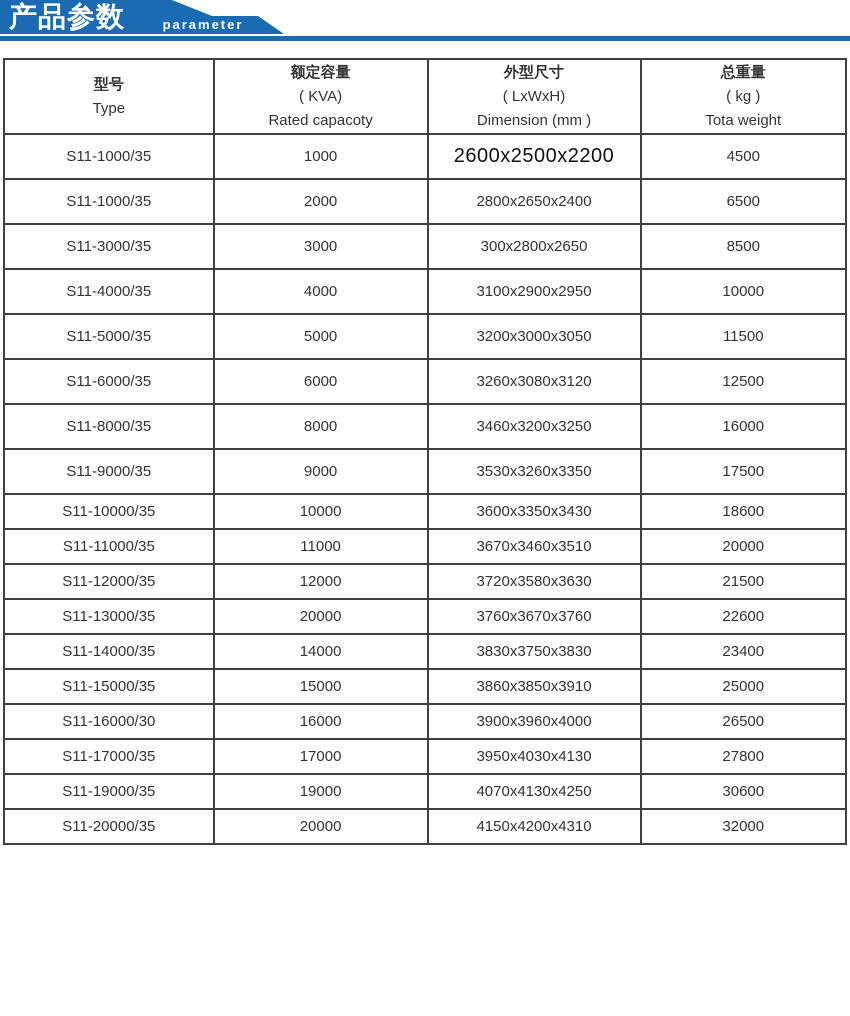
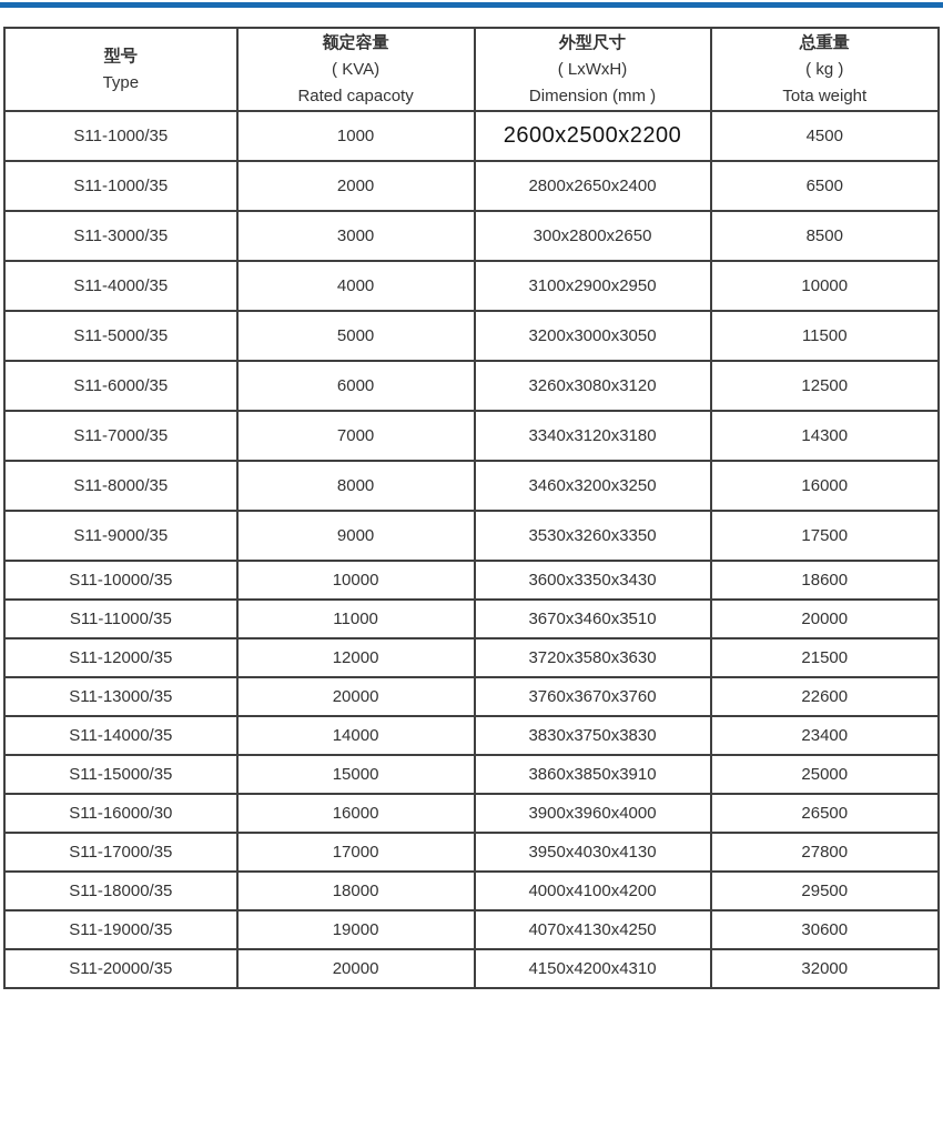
- 产品参数
- parameter
  型号Type	额定容量( KVA)Rated capacoty	外型尺寸( LxWxH)Dimension (mm )	总重量( kg )Tota weight
  S11-1000/35	1000	2600x2500x2200	4500
  S11-1000/35	2000	2800x2650x2400	6500
  S11-3000/35	3000	300x2800x2650	8500
  S11-4000/35	4000	3100x2900x2950	10000
  S11-5000/35	5000	3200x3000x3050	11500
  S11-6000/35	6000	3260x3080x3120	12500
+ S11-7000/35	7000	3340x3120x3180	14300
  S11-8000/35	8000	3460x3200x3250	16000
  S11-9000/35	9000	3530x3260x3350	17500
  S11-10000/35	10000	3600x3350x3430	18600
  S11-11000/35	11000	3670x3460x3510	20000
  S11-12000/35	12000	3720x3580x3630	21500
  S11-13000/35	20000	3760x3670x3760	22600
  S11-14000/35	14000	3830x3750x3830	23400
  S11-15000/35	15000	3860x3850x3910	25000
  S11-16000/30	16000	3900x3960x4000	26500
  S11-17000/35	17000	3950x4030x4130	27800
+ S11-18000/35	18000	4000x4100x4200	29500
  S11-19000/35	19000	4070x4130x4250	30600
  S11-20000/35	20000	4150x4200x4310	32000
